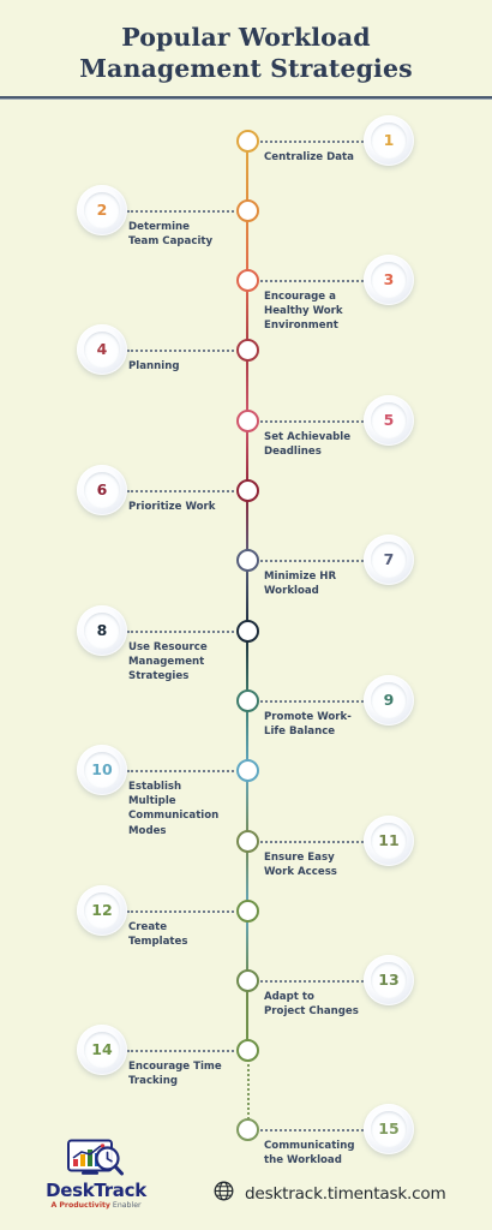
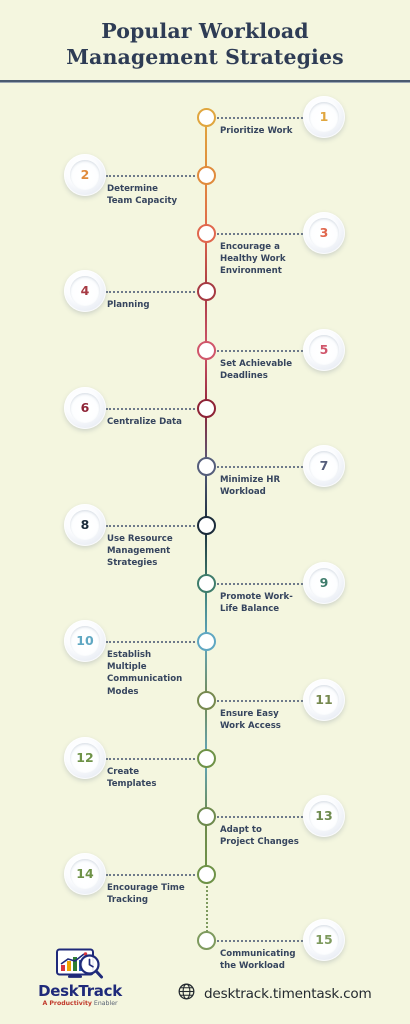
  Popular Workload
  Management Strategies
  1
- Centralize Data
+ Prioritize Work
  2
  Determine
  Team Capacity
  3
  Encourage a
  Healthy Work
  Environment
  4
  Planning
  5
  Set Achievable
  Deadlines
  6
- Prioritize Work
+ Centralize Data
  7
  Minimize HR
  Workload
  8
  Use Resource
  Management
  Strategies
  9
  Promote Work-
  Life Balance
  10
  Establish
  Multiple
  Communication
  Modes
  11
  Ensure Easy
  Work Access
  12
  Create
  Templates
  13
  Adapt to
  Project Changes
  14
  Encourage Time
  Tracking
  15
  Communicating
  the Workload
  DeskTrack
  desktrack.timentask.com
